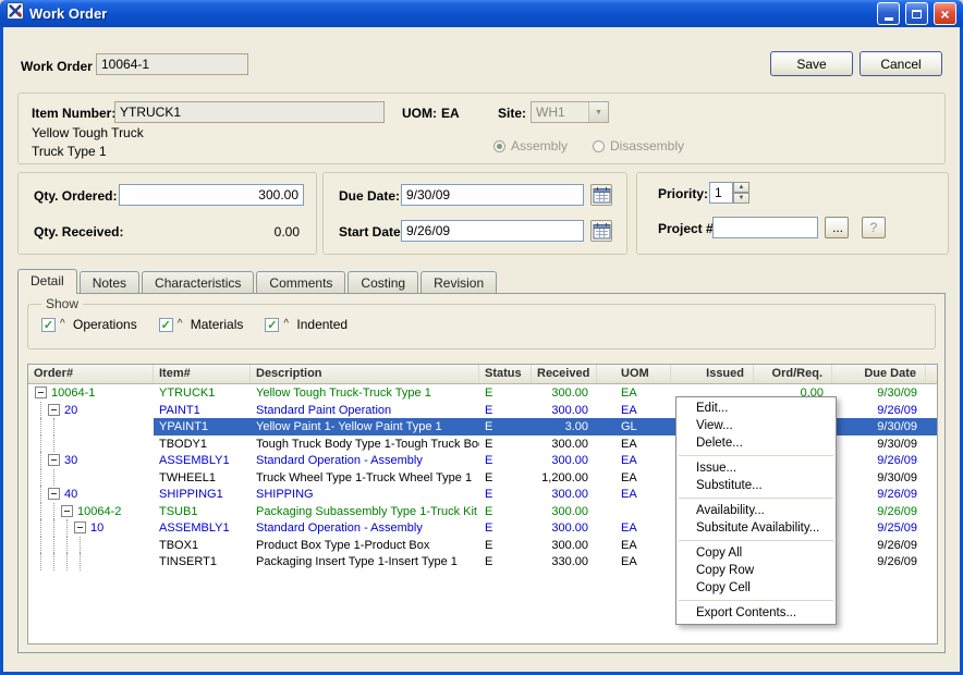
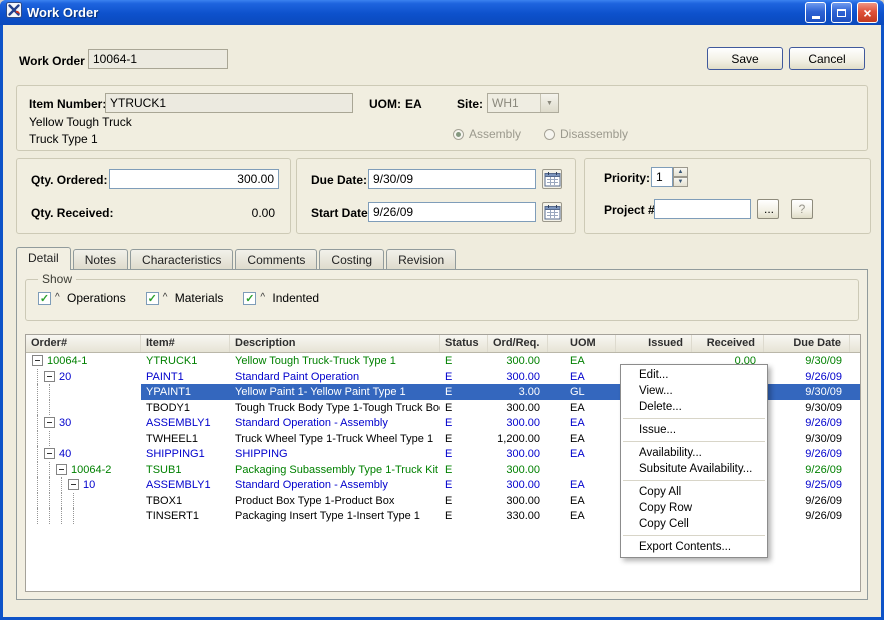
  Work Order
  ×
  Work Order
  10064-1
  Save
  Cancel
  Item Number
  YTRUCK1
  UOM:
  EA
  Site:
  WH1
  Yellow Tough Truck
  Truck Type 1
  Assembly
  Disassembly
  Qty. Ordered:
  300.00
  Qty. Received:
  0.00
  Due Date:
  9/30/09
  Start Date
  9/26/09
  Priority:
  1
  Project #
  ...
  ?
  Detail
  Notes
  Characteristics
  Comments
  Costing
  Revision
  Show
  ✓
  ^
  Operations
  ✓
  ^
  Materials
  ✓
  ^
  Indented
  Order#
  Item#
  Description
  Status
- Received
+ Ord/Req.
  UOM
  Issued
- Ord/Req.
+ Received
  Due Date
  10064-1
  YTRUCK1
  Yellow Tough Truck-Truck Type 1
  E
  300.00
  EA
  0.00
  9/30/09
  20
  PAINT1
  Standard Paint Operation
  E
  300.00
  EA
  9/26/09
  YPAINT1
  Yellow Paint 1- Yellow Paint Type 1
  E
  3.00
  GL
  9/30/09
  TBODY1
  Tough Truck Body Type 1-Tough Truck Bo
  E
  300.00
  EA
  9/30/09
  30
  ASSEMBLY1
  Standard Operation - Assembly
  E
  300.00
  EA
  9/26/09
  TWHEEL1
  Truck Wheel Type 1-Truck Wheel Type 1
  E
  1,200.00
  EA
  9/30/09
  40
  SHIPPING1
  SHIPPING
  E
  300.00
  EA
  9/26/09
  10064-2
  TSUB1
  Packaging Subassembly Type 1-Truck Kit
  E
  300.00
  9/26/09
  10
  ASSEMBLY1
  Standard Operation - Assembly
  E
  300.00
  EA
  9/25/09
  TBOX1
  Product Box Type 1-Product Box
  E
  300.00
  EA
  9/26/09
  TINSERT1
  Packaging Insert Type 1-Insert Type 1
  E
  330.00
  EA
  9/26/09
  Edit...
  View...
  Delete...
  Issue...
- Substitute...
  Availability...
  Subsitute Availability...
  Copy All
  Copy Row
  Copy Cell
  Export Contents...
